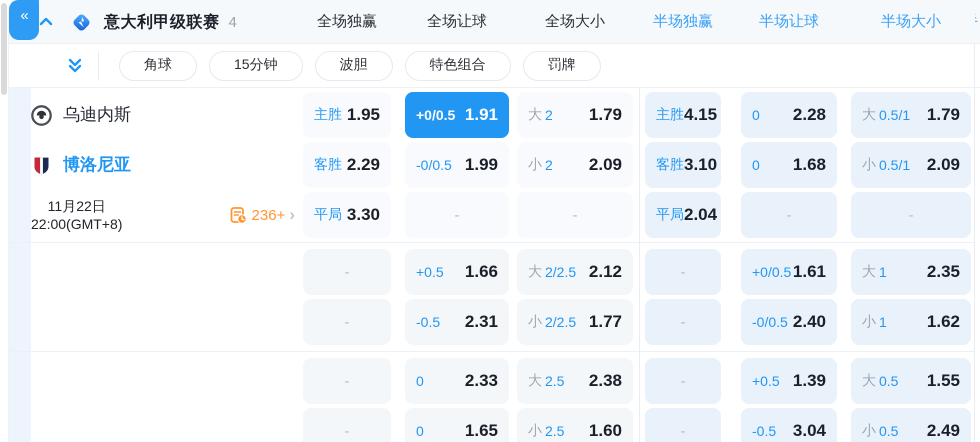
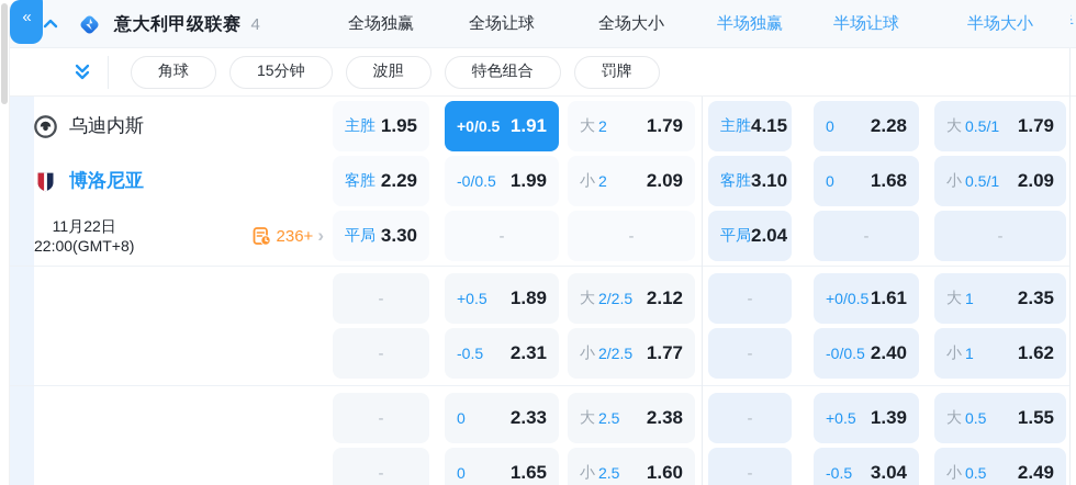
  全场独赢
  全场让球
  全场大小
  半场独赢
  半场让球
  半场大小
  意大利甲级联赛
  4
  角球
  15分钟
  波胆
  特色组合
  罚牌
  乌迪内斯
  博洛尼亚
  11月22日
  22:00(GMT+8)
  236+
  ›
  主胜
  1.95
  +0/0.5
  1.91
  大
  2
  1.79
  主胜
  4.15
  0
  2.28
  大
  0.5/1
  1.79
  客胜
  2.29
  -0/0.5
  1.99
  小
  2
  2.09
  客胜
  3.10
  0
  1.68
  小
  0.5/1
  2.09
  平局
  3.30
  -
  -
  平局
  2.04
  -
  -
  -
  +0.5
- 1.66
+ 1.89
  大
  2/2.5
  2.12
  -
  +0/0.5
  1.61
  大
  1
  2.35
  -
  -0.5
  2.31
  小
  2/2.5
  1.77
  -
  -0/0.5
  2.40
  小
  1
  1.62
  -
  0
  2.33
  大
  2.5
  2.38
  -
  +0.5
  1.39
  大
  0.5
  1.55
  -
  0
  1.65
  小
  2.5
  1.60
  -
  -0.5
  3.04
  小
  0.5
  2.49
  «
